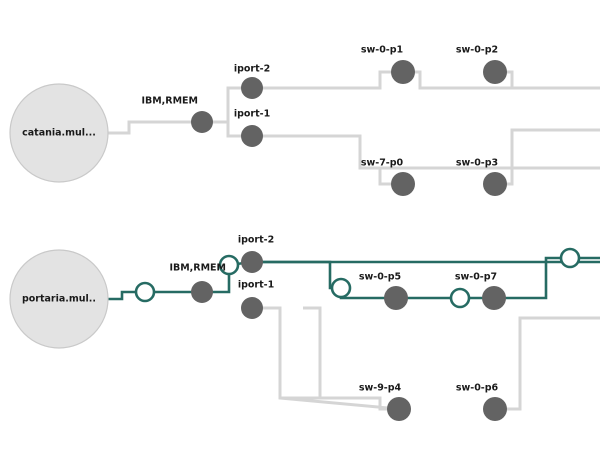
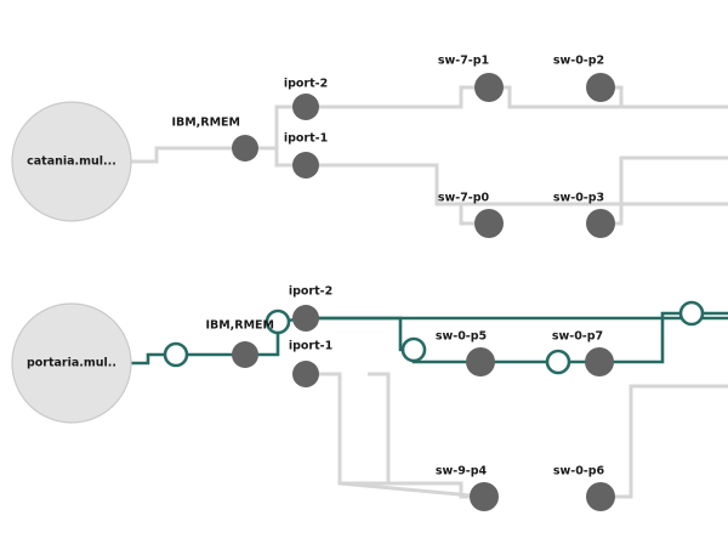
  catania.mul...
  portaria.mul..
  IBM,RMEM
  IBM,RMEM
  iport-2
  iport-1
  iport-2
  iport-1
- sw-0-p1
+ sw-7-p1
  sw-0-p2
  sw-7-p0
  sw-0-p3
  sw-0-p5
  sw-0-p7
  sw-9-p4
  sw-0-p6
